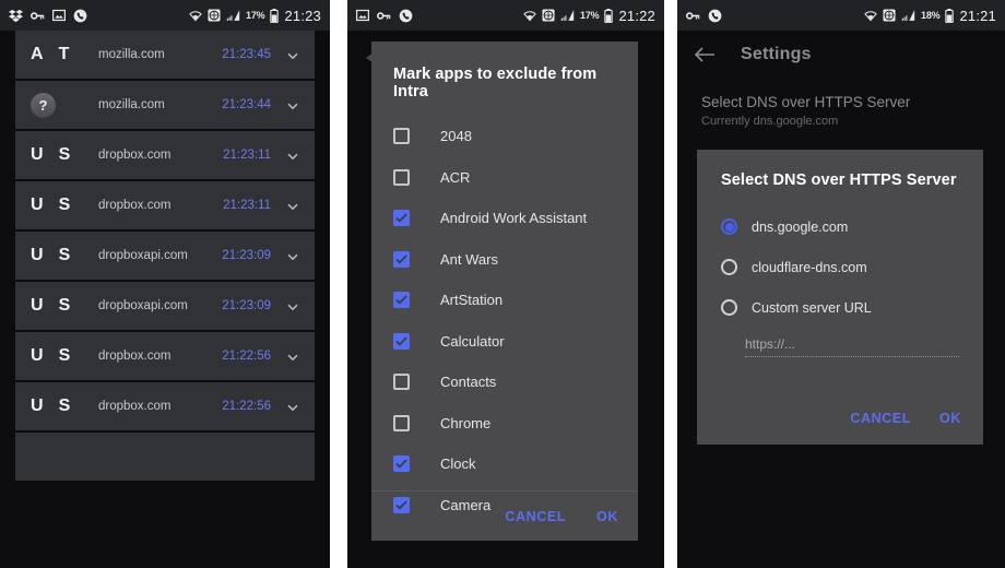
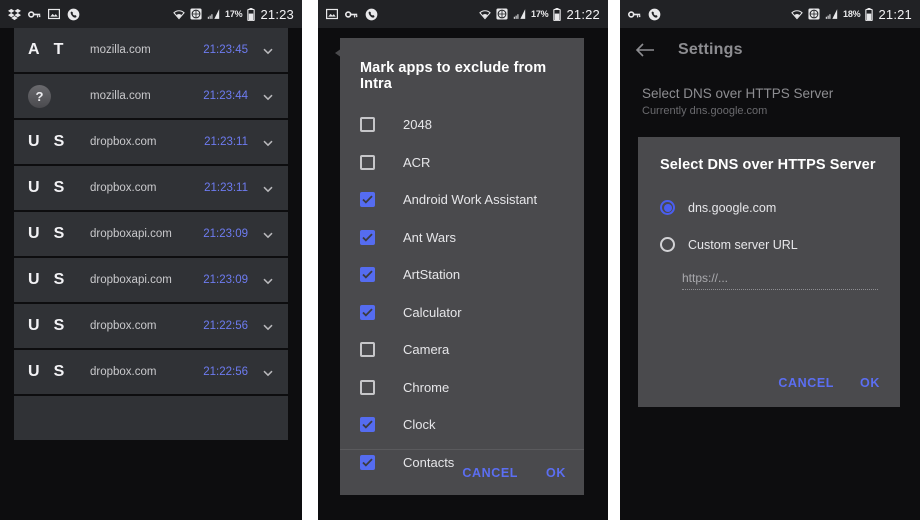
  17%
  21:23
  A
  T
  mozilla.com
  21:23:45
  ?
  mozilla.com
  21:23:44
  U
  S
  dropbox.com
  21:23:11
  U
  S
  dropbox.com
  21:23:11
  U
  S
  dropboxapi.com
  21:23:09
  U
  S
  dropboxapi.com
  21:23:09
  U
  S
  dropbox.com
  21:22:56
  U
  S
  dropbox.com
  21:22:56
  17%
  21:22
  Mark apps to exclude from Intra
  2048
  ACR
  Android Work Assistant
  Ant Wars
  ArtStation
  Calculator
- Contacts
+ Camera
  Chrome
  Clock
- Camera
+ Contacts
  CANCEL
  OK
  18%
  21:21
  Settings
  Select DNS over HTTPS Server
  Currently dns.google.com
  Select DNS over HTTPS Server
  dns.google.com
- cloudflare-dns.com
  Custom server URL
  https://...
  CANCEL
  OK
